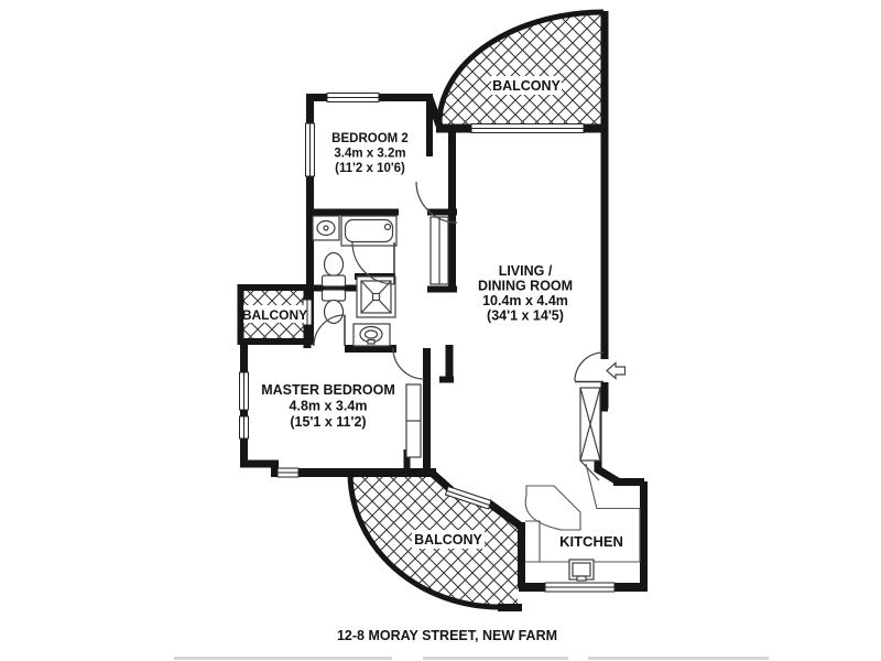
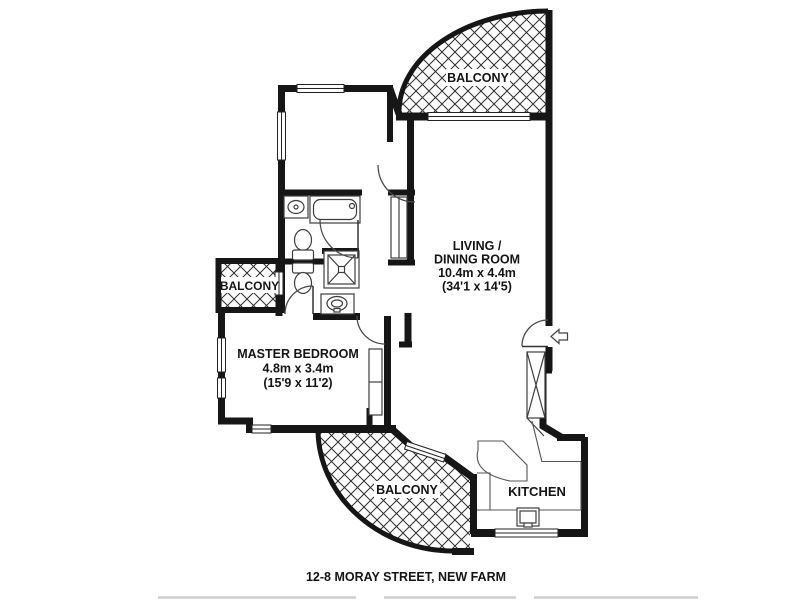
  BALCONY
- BEDROOM 2
- 3.4m x 3.2m
- (11'2 x 10'6)
  LIVING /
  DINING ROOM
  10.4m x 4.4m
  (34'1 x 14'5)
  BALCONY
  MASTER BEDROOM
  4.8m x 3.4m
- (15'1 x 11'2)
+ (15'9 x 11'2)
  BALCONY
  KITCHEN
  12-8 MORAY STREET, NEW FARM
